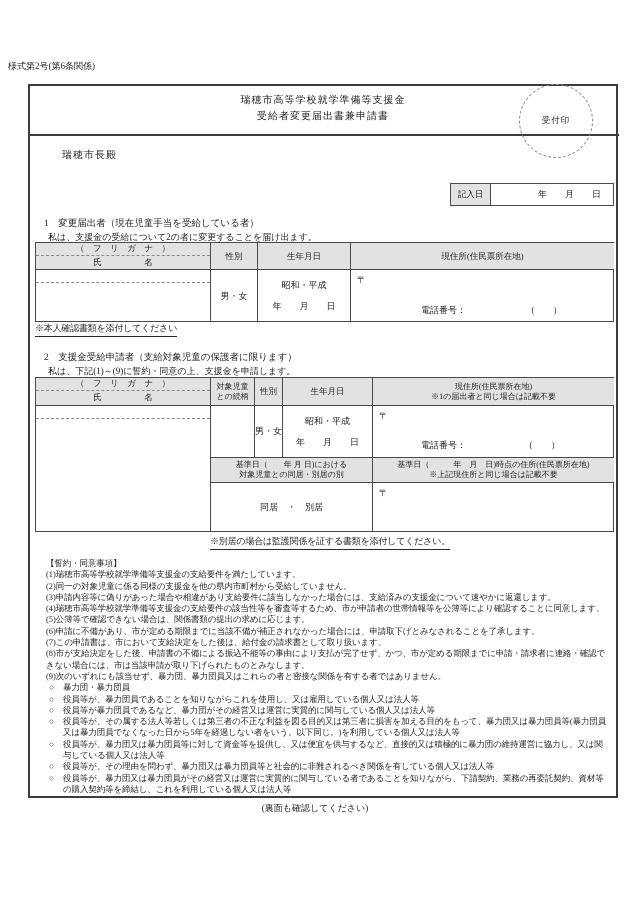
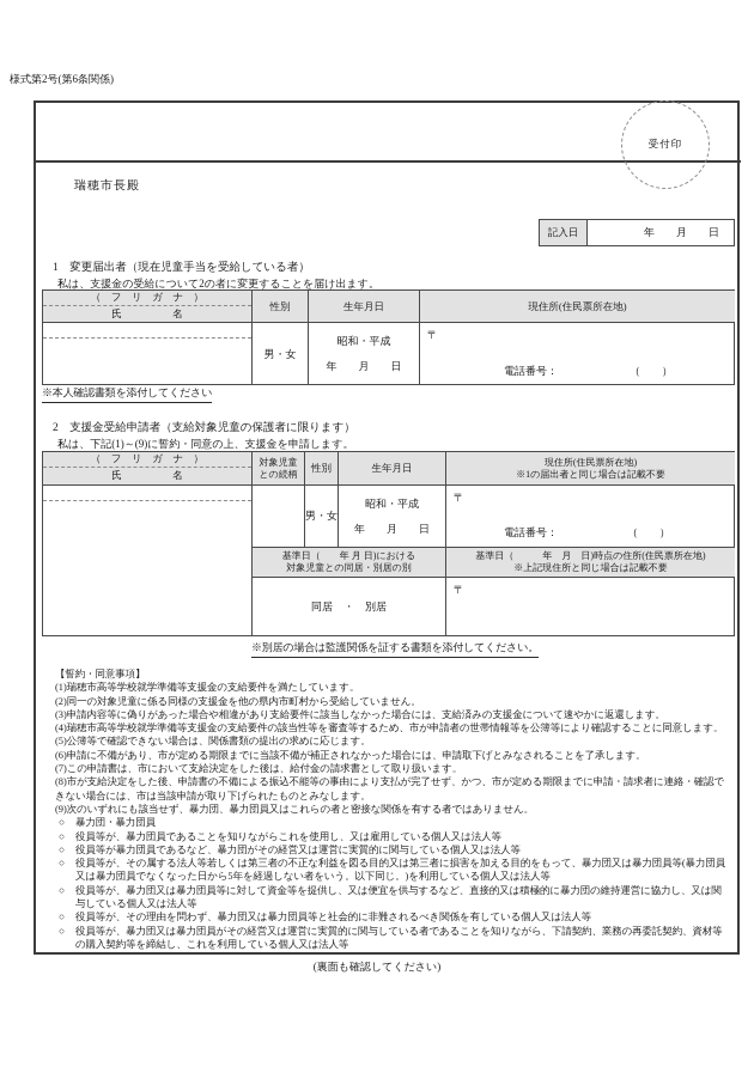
  様式第2号(第6条関係)
- 瑞穂市高等学校就学準備等支援金
- 受給者変更届出書兼申請書
  受付印
  瑞穂市長殿
  記入日
  年 月 日
  1 変更届出者（現在児童手当を受給している者）
  私は、支援金の受給について2の者に変更することを届け出ます。
  （ フ リ ガ ナ ）
  氏 名
  性別
  生年月日
  現住所(住民票所在地)
  男・女
  昭和・平成
  年 月 日
  〒
  電話番号：
  （ ）
  ※本人確認書類を添付してください
  2 支援金受給申請者（支給対象児童の保護者に限ります）
  私は、下記(1)～(9)に誓約・同意の上、支援金を申請します。
  （ フ リ ガ ナ ）
  氏 名
  対象児童
  との続柄
  性別
  生年月日
  現住所(住民票所在地)
  ※1の届出者と同じ場合は記載不要
  男・女
  昭和・平成
  年 月 日
  〒
  電話番号：
  （ ）
  基準日（ 年 月 日)における
  対象児童との同居・別居の別
  基準日（ 年 月 日)時点の住所(住民票所在地)
  ※上記現住所と同じ場合は記載不要
  同居 ・ 別居
  〒
  ※別居の場合は監護関係を証する書類を添付してください。
  【誓約・同意事項】
  (1)瑞穂市高等学校就学準備等支援金の支給要件を満たしています。
  (2)同一の対象児童に係る同様の支援金を他の県内市町村から受給していません。
  (3)申請内容等に偽りがあった場合や相違があり支給要件に該当しなかった場合には、支給済みの支援金について速やかに返還します。
  (4)瑞穂市高等学校就学準備等支援金の支給要件の該当性等を審査等するため、市が申請者の世帯情報等を公簿等により確認することに同意します。
  (5)公簿等で確認できない場合は、関係書類の提出の求めに応じます。
  (6)申請に不備があり、市が定める期限までに当該不備が補正されなかった場合には、申請取下げとみなされることを了承します。
  (7)この申請書は、市において支給決定をした後は、給付金の請求書として取り扱います。
  (8)市が支給決定をした後、申請書の不備による振込不能等の事由により支払が完了せず、かつ、市が定める期限までに申請・請求者に連絡・確認できない場合には、市は当該申請が取り下げられたものとみなします。
  (9)次のいずれにも該当せず、暴力団、暴力団員又はこれらの者と密接な関係を有する者ではありません。
  ○
  暴力団・暴力団員
  ○
  役員等が、暴力団員であることを知りながらこれを使用し、又は雇用している個人又は法人等
  ○
  役員等が暴力団員であるなど、暴力団がその経営又は運営に実質的に関与している個人又は法人等
  ○
  役員等が、その属する法人等若しくは第三者の不正な利益を図る目的又は第三者に損害を加える目的をもって、暴力団又は暴力団員等(暴力団員又は暴力団員でなくなった日から5年を経過しない者をいう。以下同じ。)を利用している個人又は法人等
  ○
  役員等が、暴力団又は暴力団員等に対して資金等を提供し、又は便宜を供与するなど、直接的又は積極的に暴力団の維持運営に協力し、又は関与している個人又は法人等
  ○
  役員等が、その理由を問わず、暴力団又は暴力団員等と社会的に非難されるべき関係を有している個人又は法人等
  ○
  役員等が、暴力団又は暴力団員がその経営又は運営に実質的に関与している者であることを知りながら、下請契約、業務の再委託契約、資材等の購入契約等を締結し、これを利用している個人又は法人等
  (裏面も確認してください)
